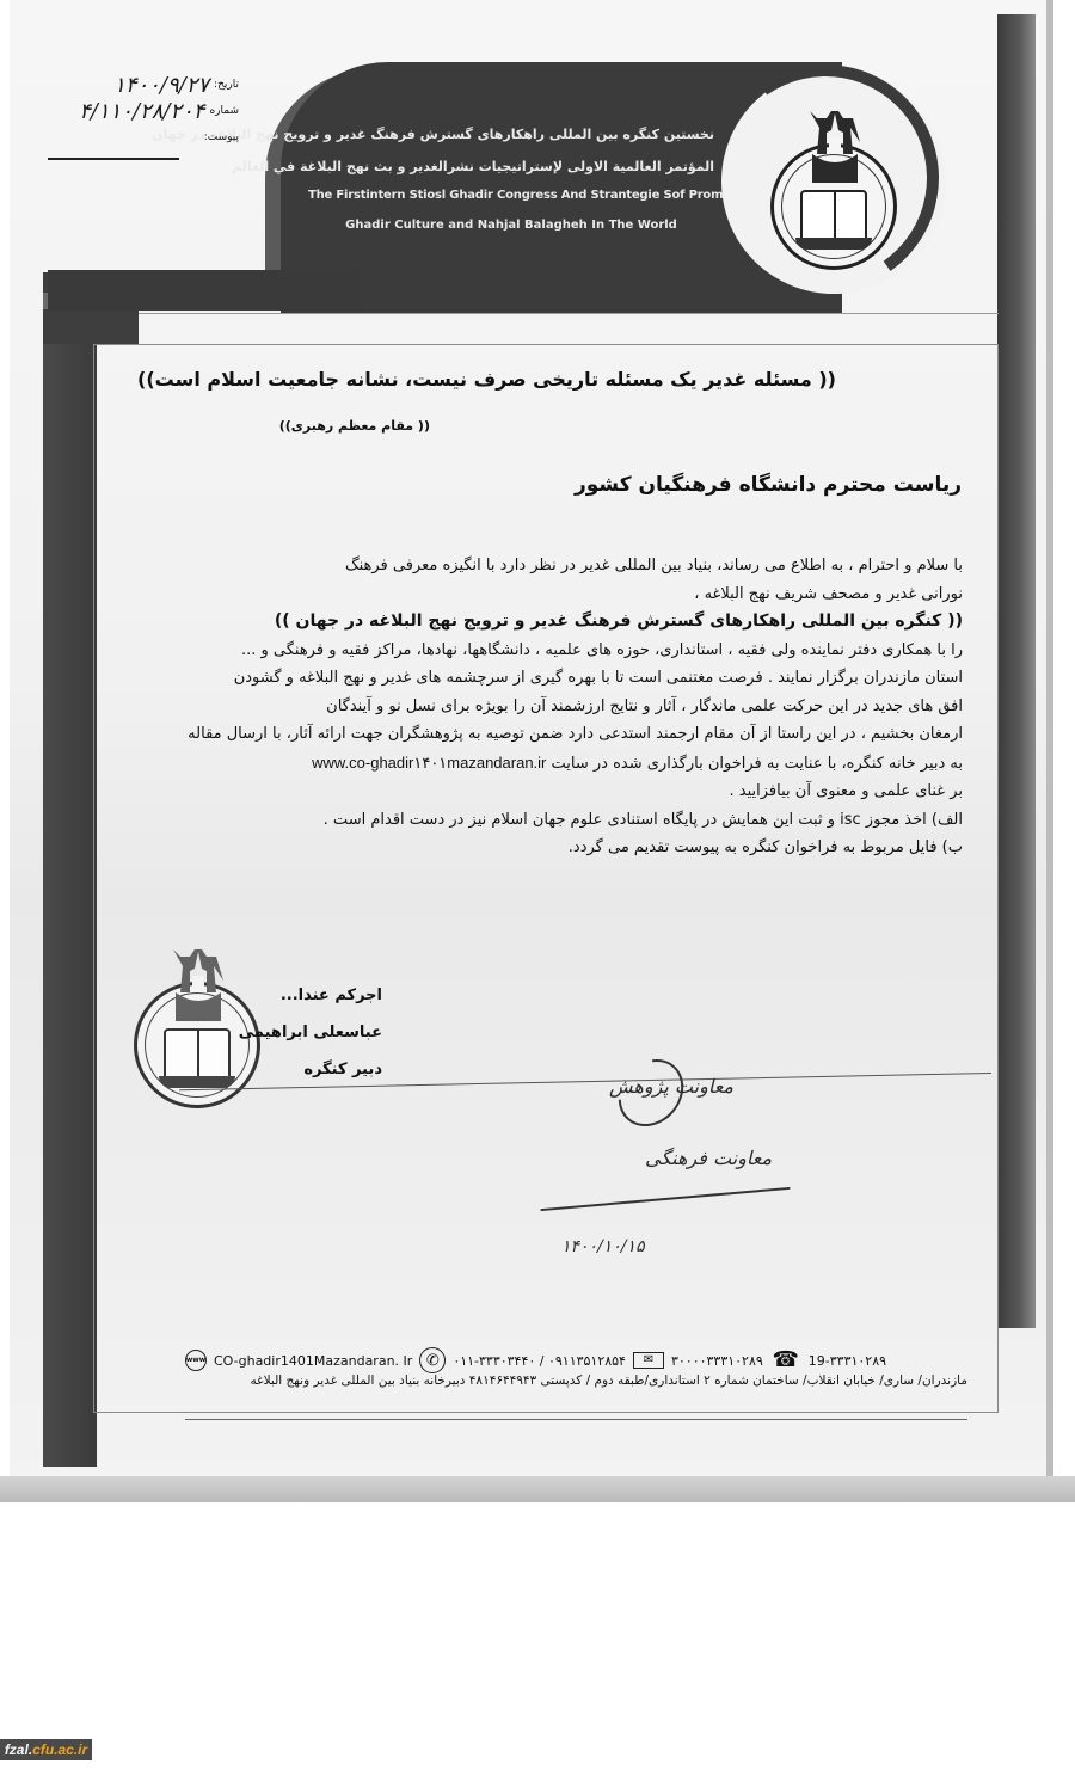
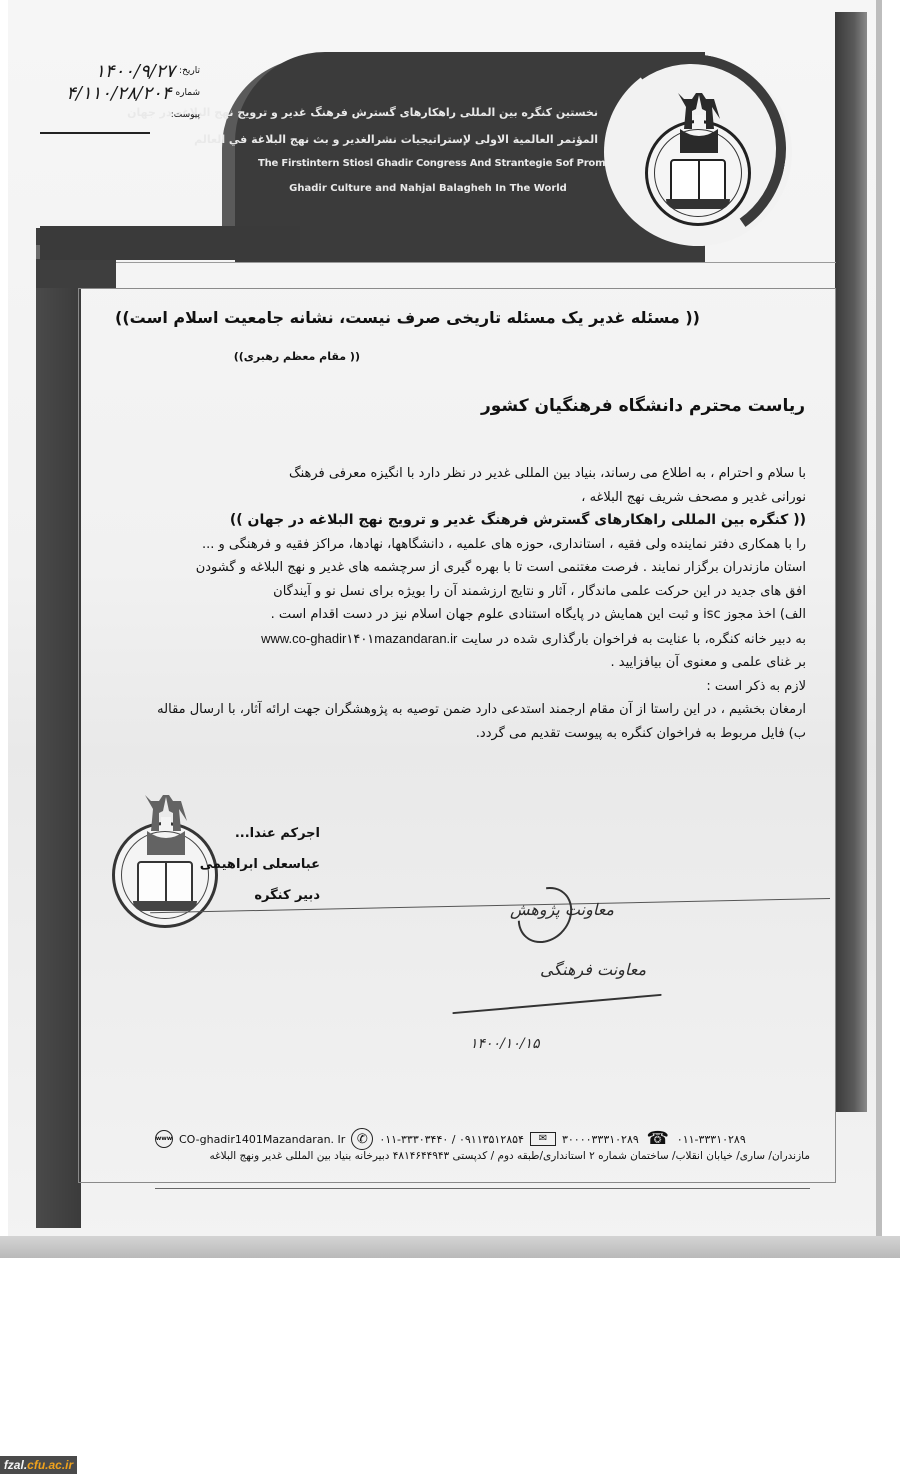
  نخستین کنگره بین المللی راهکارهای گسترش فرهنگ غدیر و ترویج نهبلاغه د
  المؤتمر العالمیة الاولی لإستراتیجیات نشرالغدیر و بث نهج البلاغة في ا
  The Firstintern Stiosl Ghadir Congress And Strantegie Sof Pro
  Ghadir Culture and Nahjal Balagheh In The World
  ۱۴۰۰/۹/۲۷
  تاریخ:
  ۴/۱۱۰/۲۸/۲۰۴
  شماره
  پیوست:
  (( مسئله غدیر یک مسئله تاریخی صرف نیست، نشانه جامعیت اسلام است))
  (( مقام معظم رهبری))
  ریاست محترم دانشگاه فرهنگیان کشور
  با سلام و احترام ، به اطلاع می رساند، بنیاد بین المللی غدیر در نظر دارد با انگیزه معرفی فرهنگ
  نورانی غدیر و مصحف شریف نهج البلاغه ،
  (( کنگره بین المللی راهکارهای گسترش فرهنگ غدیر و ترویج نهج البلاغه در جهان ))
  را با همکاری دفتر نماینده ولی فقیه ، استانداری، حوزه های علمیه ، دانشگاهها، نهادها، مراکز فقیه و فرهنگی و ...
  استان مازندران برگزار نمایند . فرصت مغتنمی است تا با بهره گیری از سرچشمه های غدیر و نهج البلاغه و گشودن
  افق های جدید در این حرکت علمی ماندگار ، آثار و نتایج ارزشمند آن را بویژه برای نسل نو و آیندگان
- ارمغان بخشیم ، در این راستا از آن مقام ارجمند استدعی دارد ضمن توصیه به پژوهشگران جهت ارائه آثار، با ارسال مقاله
+ الف) اخذ مجوز isc و ثبت این همایش در پایگاه استنادی علوم جهان اسلام نیز در دست اقدام است .
  به دبیر خانه کنگره، با عنایت به فراخوان بارگذاری شده در سایت www.co-ghadir۱۴۰۱mazandaran.ir
  بر غنای علمی و معنوی آن بیافزایید .
+ لازم به ذکر است :
- الف) اخذ مجوز isc و ثبت این همایش در پایگاه استنادی علوم جهان اسلام نیز در دست اقدام است .
+ ارمغان بخشیم ، در این راستا از آن مقام ارجمند استدعی دارد ضمن توصیه به پژوهشگران جهت ارائه آثار، با ارسال مقاله
  ب) فایل مربوط به فراخوان کنگره به پیوست تقدیم می گردد.
  اجرکم عندا...
  عباسعلی ابراهیمی
  دبیر کنگره
  معاونت پژوهش
  معاونت فرهنگی
  ۱۴۰۰/۱۰/۱۵
  CO-ghadir1401Mazandaran. Ir
  ✆
  ۰۱۱-۳۳۳۰۳۴۴۰ / ۰۹۱۱۳۵۱۲۸۵۴
  ✉
  ۳۰۰۰۰۳۳۳۱۰۲۸۹
  ☎
- 19-۳۳۳۱۰۲۸۹
+ ۰۱۱-۳۳۳۱۰۲۸۹
  مازندران/ ساری/ خیابان انقلاب/ ساختمان شماره ۲ استانداری/طبقه دوم / کدپستی ۴۸۱۴۶۴۴۹۴۳ دبیرخانه بنیاد بین المللی غدیر ونهج البلاغه
  fzal.
  cfu.ac.ir
